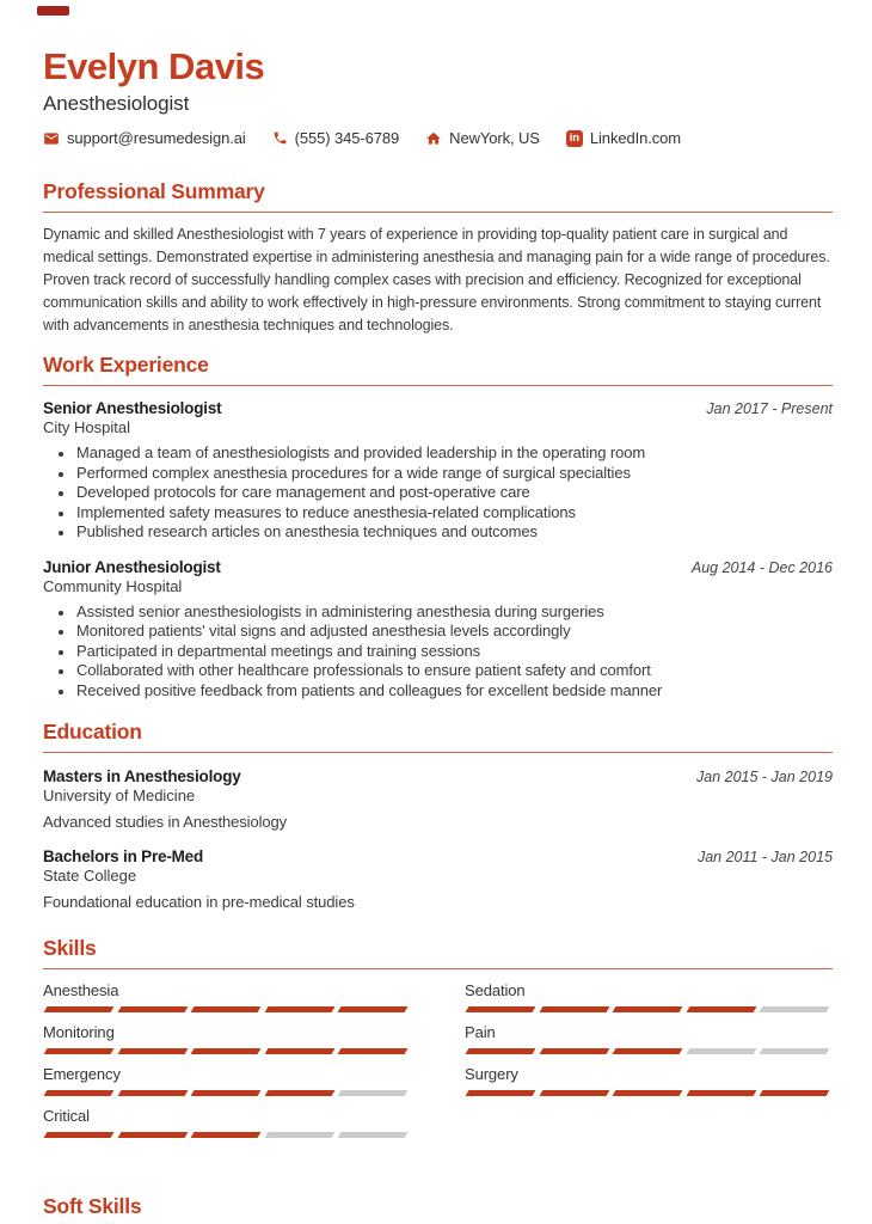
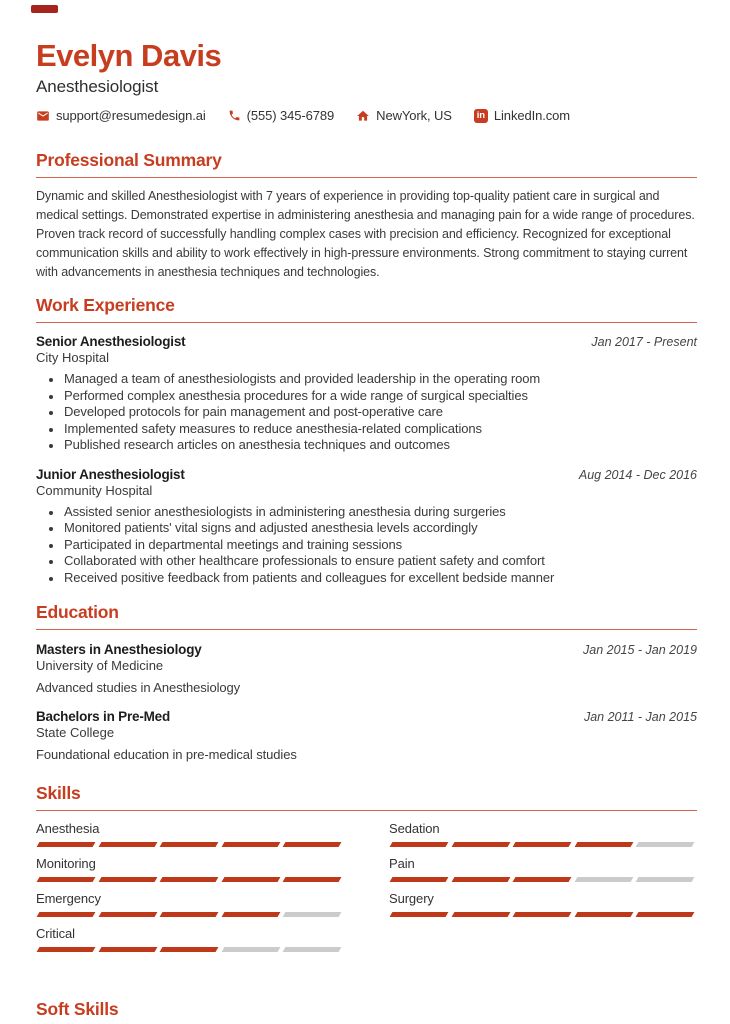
  Evelyn Davis
  Anesthesiologist
  support@resumedesign.ai
  (555) 345-6789
  NewYork, US
  in
  LinkedIn.com
  Professional Summary
  Dynamic and skilled Anesthesiologist with 7 years of experience in providing top-quality patient care in surgical and medical settings. Demonstrated expertise in administering anesthesia and managing pain for a wide range of procedures. Proven track record of successfully handling complex cases with precision and efficiency. Recognized for exceptional communication skills and ability to work effectively in high-pressure environments. Strong commitment to staying current with advancements in anesthesia techniques and technologies.
  Work Experience
  Senior Anesthesiologist
  Jan 2017 - Present
  City Hospital
  Managed a team of anesthesiologists and provided leadership in the operating room
  Performed complex anesthesia procedures for a wide range of surgical specialties
- Developed protocols for care management and post-operative care
+ Developed protocols for pain management and post-operative care
  Implemented safety measures to reduce anesthesia-related complications
  Published research articles on anesthesia techniques and outcomes
  Junior Anesthesiologist
  Aug 2014 - Dec 2016
  Community Hospital
  Assisted senior anesthesiologists in administering anesthesia during surgeries
  Monitored patients' vital signs and adjusted anesthesia levels accordingly
  Participated in departmental meetings and training sessions
  Collaborated with other healthcare professionals to ensure patient safety and comfort
  Received positive feedback from patients and colleagues for excellent bedside manner
  Education
  Masters in Anesthesiology
  Jan 2015 - Jan 2019
  University of Medicine
  Advanced studies in Anesthesiology
  Bachelors in Pre-Med
  Jan 2011 - Jan 2015
  State College
  Foundational education in pre-medical studies
  Skills
  Anesthesia
  Monitoring
  Emergency
  Critical
  Sedation
  Pain
  Surgery
  Soft Skills
